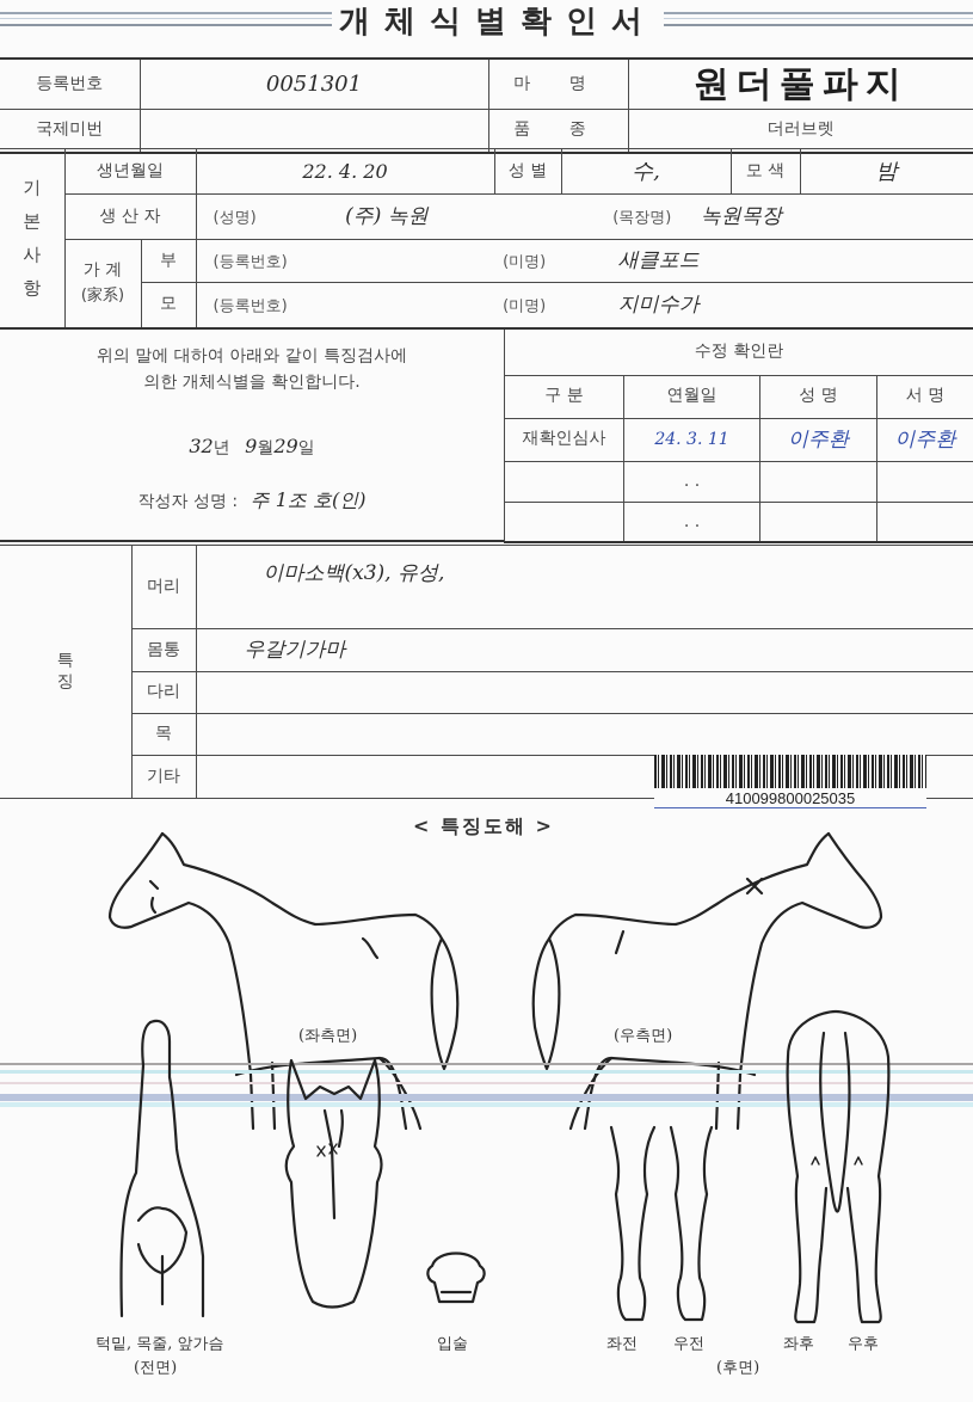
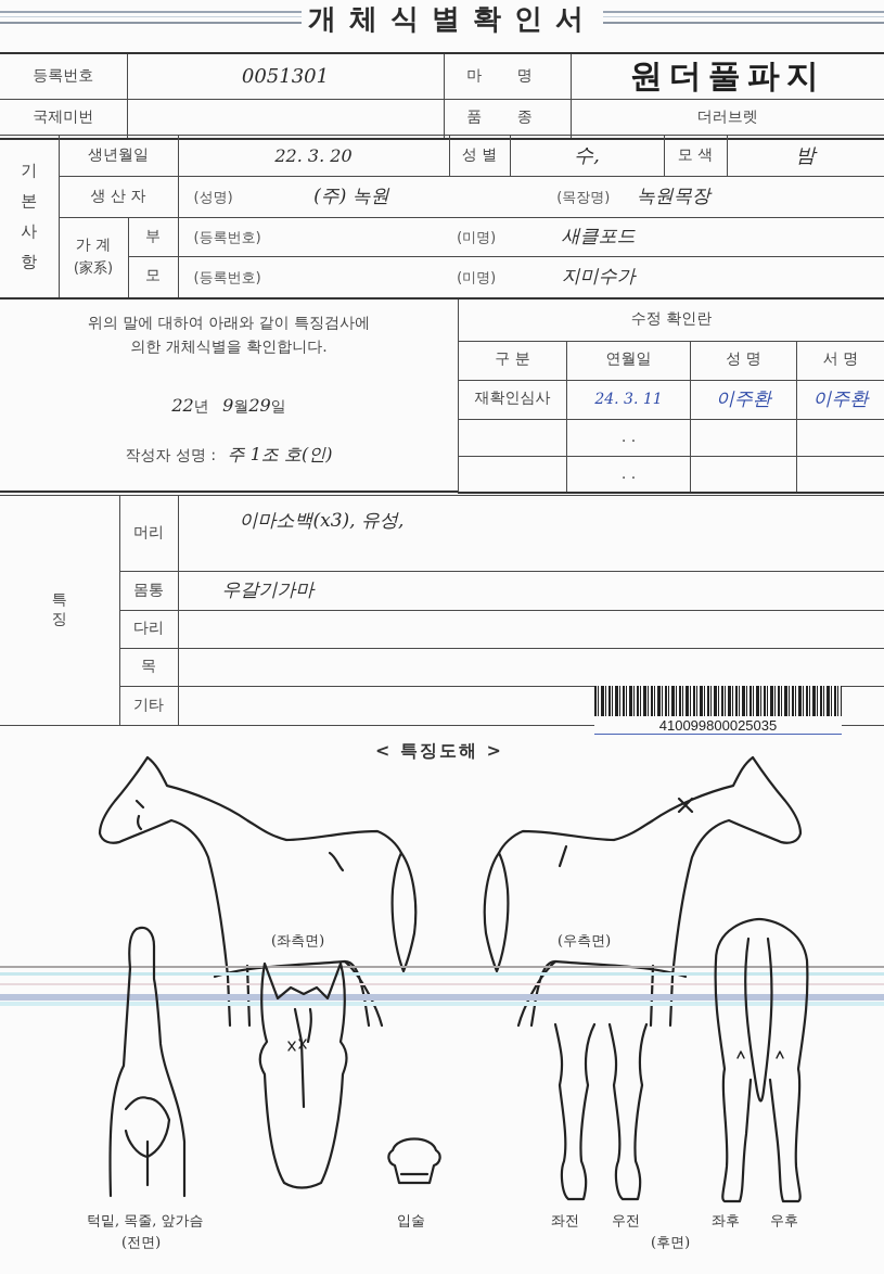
  개체식별확인서
  등록번호	0051301	마 명	원더풀파지
  국제미번		품 종	더러브렛
- 기 본 사 항	생년월일	22. 4. 20	성 별	수,	모 색	밤
+ 기 본 사 항	생년월일	22. 3. 20	성 별	수,	모 색	밤
  생 산 자	(성명) (주) 녹원 (목장명) 녹원목장
  가 계 (家系)	부	(등록번호) (미명) 새클포드
  모	(등록번호) (미명) 지미수가
  위의 말에 대하여 아래와 같이 특징검사에
  의한 개체식별을 확인합니다.
- 32년 9월29일
+ 22년 9월29일
  작성자 성명 : 주 1조 호(인)
  수정 확인란
  구 분	연월일	성 명	서 명
  재확인심사	24. 3. 11	이주환	이주환
  	. .
  	. .
  특 징	머리	이마소백(x3), 유성,
  몸통	우갈기가마
  다리
  목
  기타
  410099800025035
  < 특징도해 >
  (좌측면)
  (우측면)
  턱밑, 목줄, 앞가슴
  (전면)
  입술
  좌전
  우전
  좌후
  우후
  (후면)
